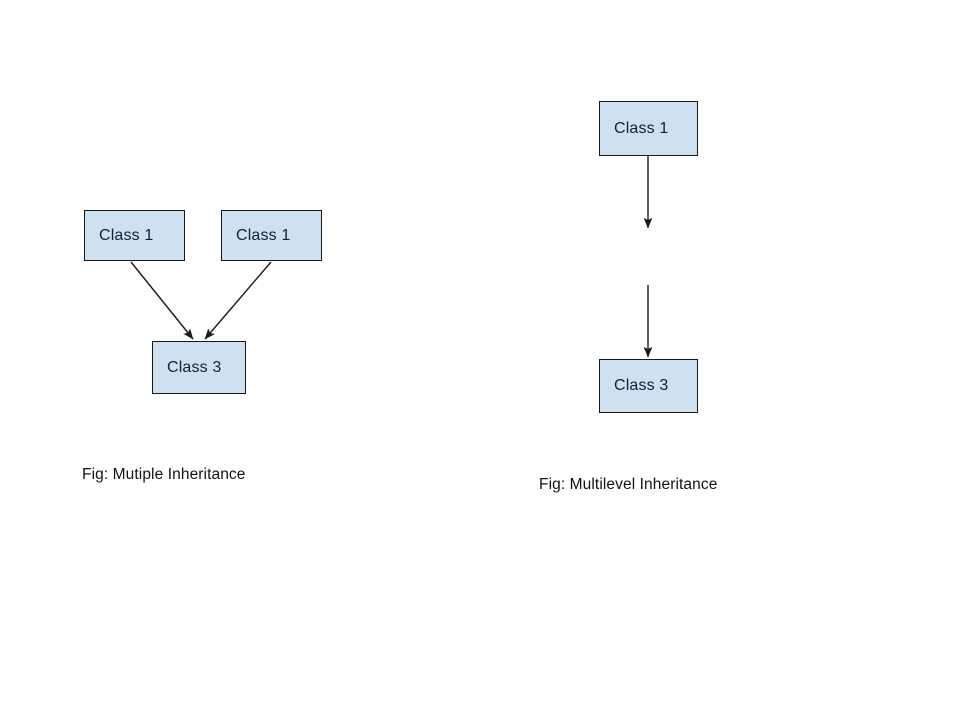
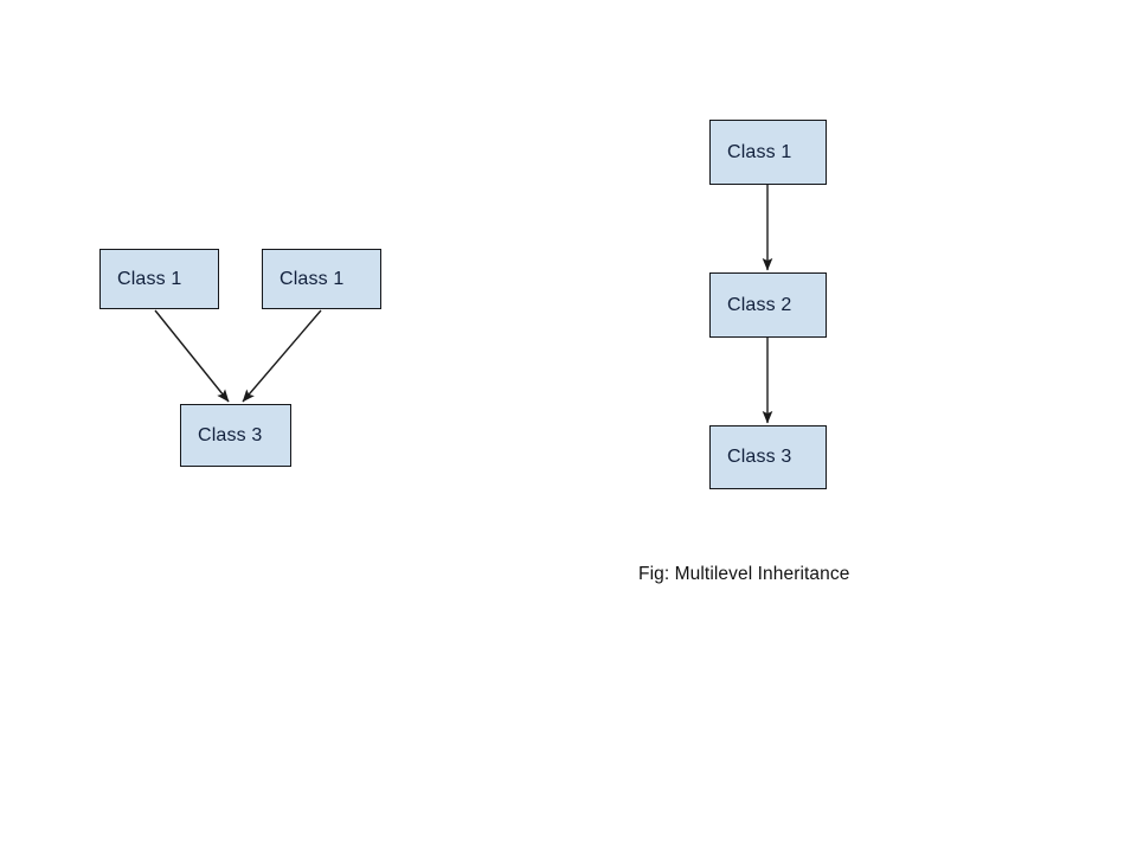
  Class 1
  Class 1
  Class 3
- Fig: Mutiple Inheritance
  Class 1
+ Class 2
  Class 3
  Fig: Multilevel Inheritance
